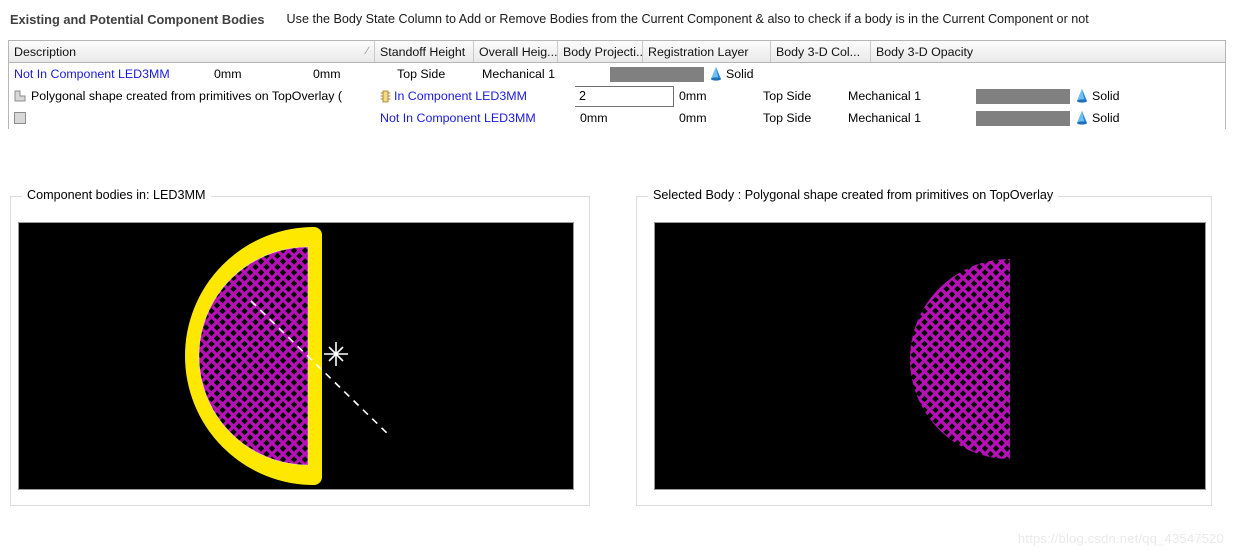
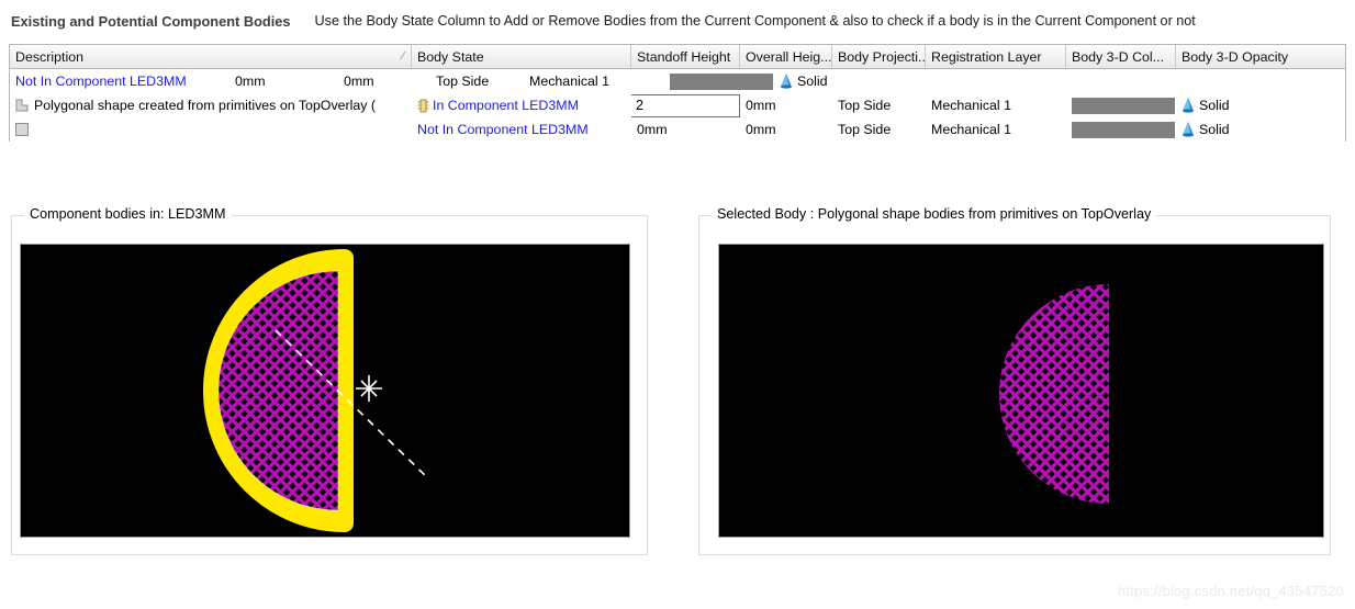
  Existing and Potential Component Bodies
  Use the Body State Column to Add or Remove Bodies from the Current Component & also to check if a body is in the Current Component or not
  Description
+ Body State
  Standoff Height
  Overall Heig...
  Body Projecti..
  Registration Layer
  Body 3-D Col...
  Body 3-D Opacity
  Not In Component LED3MM
  0mm
  0mm
  Top Side
  Mechanical 1
  Solid
  Polygonal shape created from primitives on TopOverlay (
  In Component LED3MM
  2
  0mm
  Top Side
  Mechanical 1
  Solid
  Not In Component LED3MM
  0mm
  0mm
  Top Side
  Mechanical 1
  Solid
  Component bodies in: LED3MM
- Selected Body : Polygonal shape created from primitives on TopOverlay
+ Selected Body : Polygonal shape bodies from primitives on TopOverlay
